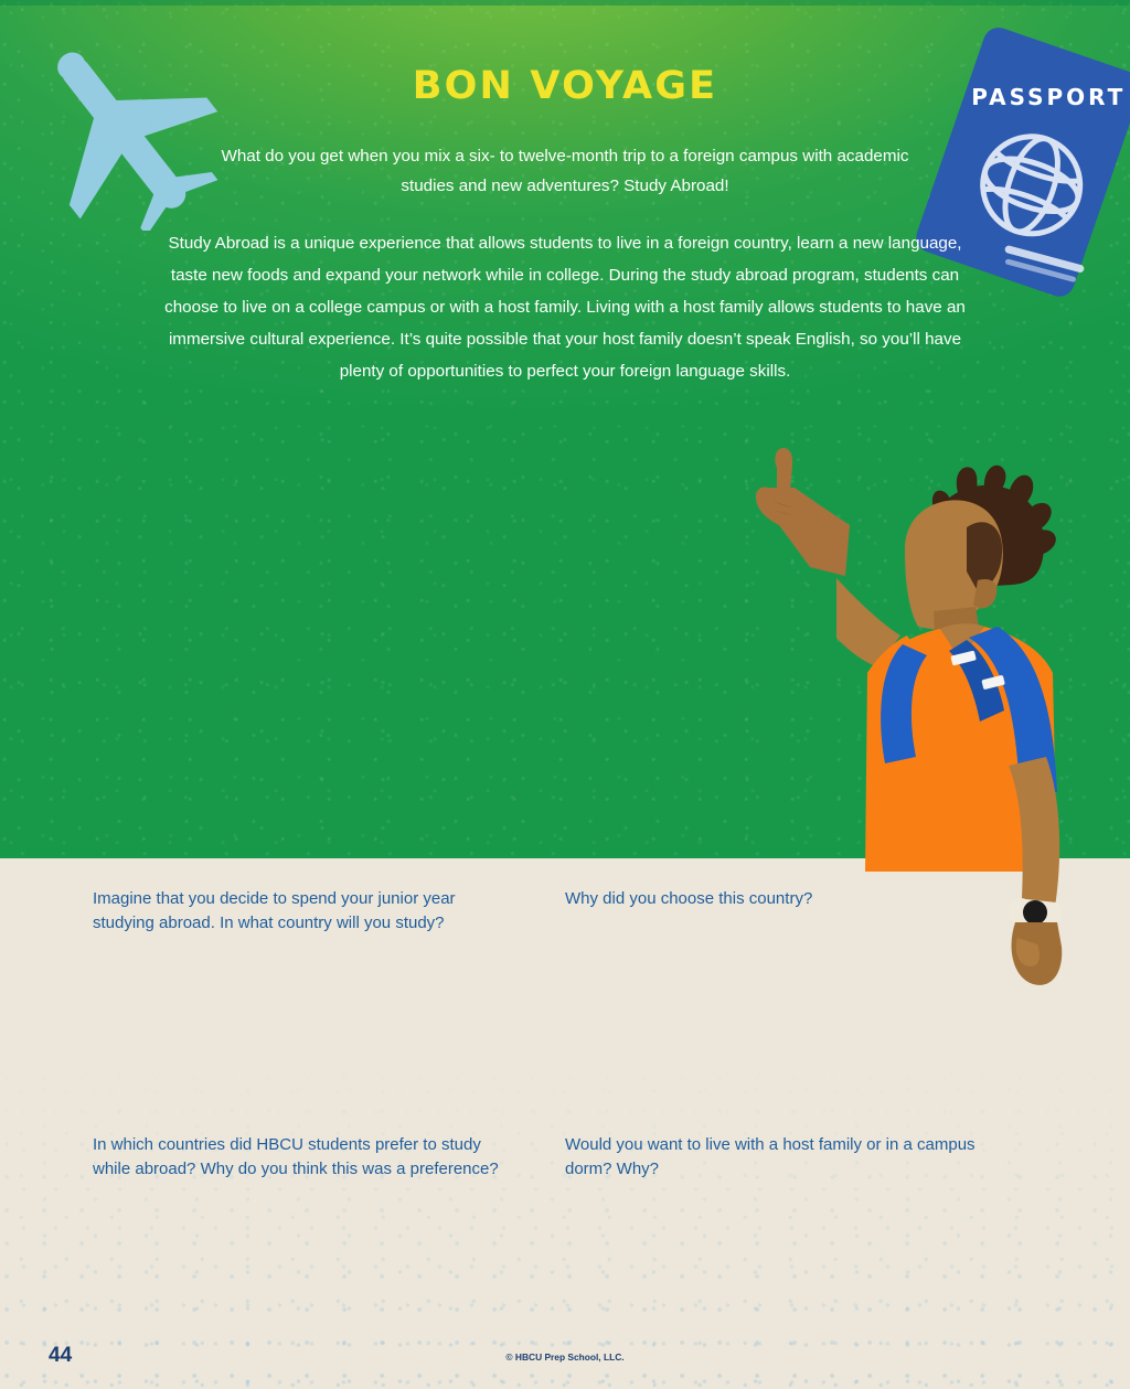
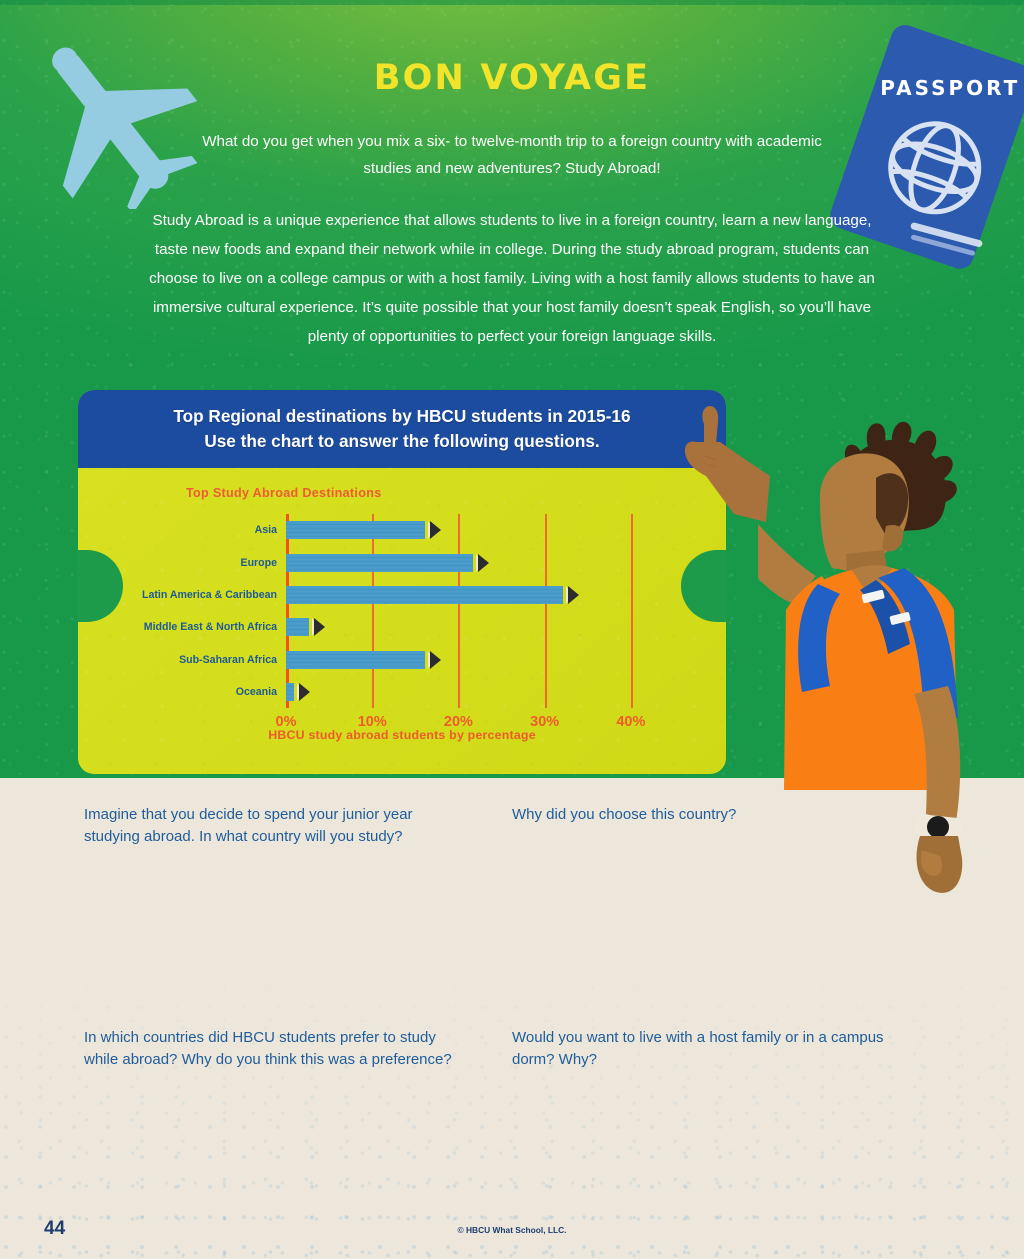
  PASSPORT
  BON VOYAGE
- What do you get when you mix a six- to twelve-month trip to a foreign campus with academic studies and new adventures? Study Abroad!
+ What do you get when you mix a six- to twelve-month trip to a foreign country with academic studies and new adventures? Study Abroad!
- Study Abroad is a unique experience that allows students to live in a foreign country, learn a new language, taste new foods and expand your network while in college. During the study abroad program, students can choose to live on a college campus or with a host family. Living with a host family allows students to have an immersive cultural experience. It’s quite possible that your host family doesn’t speak English, so you’ll have plenty of opportunities to perfect your foreign language skills.
+ Study Abroad is a unique experience that allows students to live in a foreign country, learn a new language, taste new foods and expand their network while in college. During the study abroad program, students can choose to live on a college campus or with a host family. Living with a host family allows students to have an immersive cultural experience. It’s quite possible that your host family doesn’t speak English, so you’ll have plenty of opportunities to perfect your foreign language skills.
+ Top Regional destinations by HBCU students in 2015-16
+ Use the chart to answer the following questions.
+ Top Study Abroad Destinations
+ 0%
+ 10%
+ 20%
+ 30%
+ 40%
+ Asia
+ Europe
+ Latin America & Caribbean
+ Middle East & North Africa
+ Sub-Saharan Africa
+ Oceania
+ HBCU study abroad students by percentage
  Imagine that you decide to spend your junior year studying abroad. In what country will you study?
  Why did you choose this country?
  In which countries did HBCU students prefer to study while abroad? Why do you think this was a preference?
  Would you want to live with a host family or in a campus dorm? Why?
  44
- © HBCU Prep School, LLC.
+ © HBCU What School, LLC.
